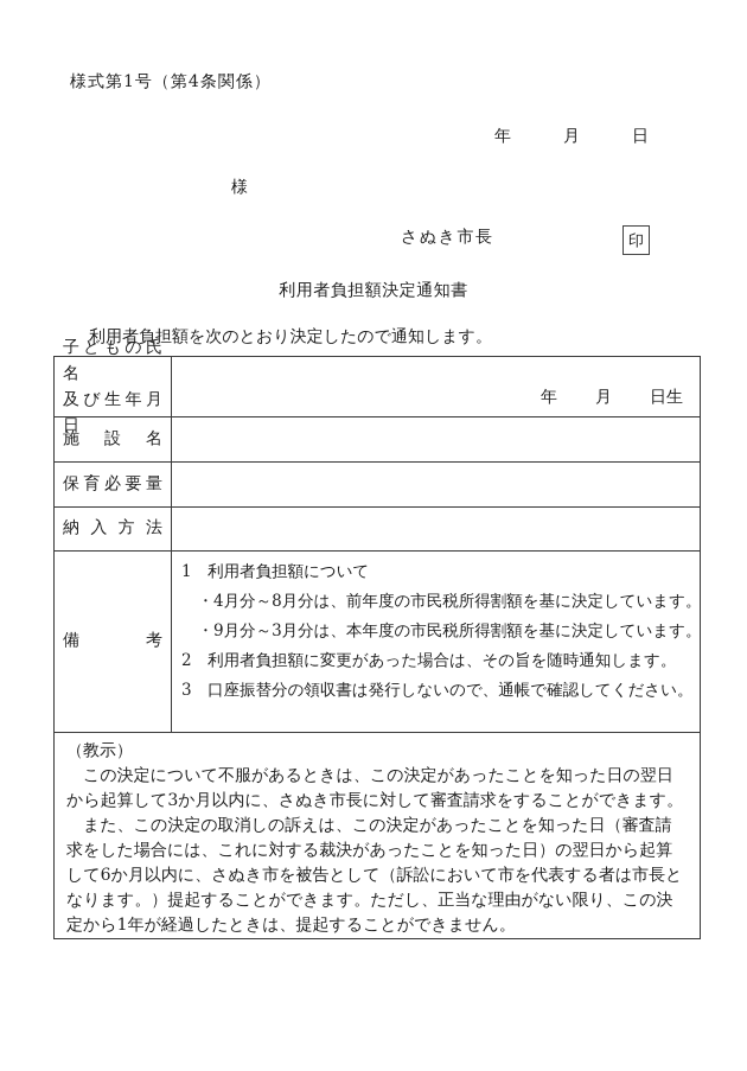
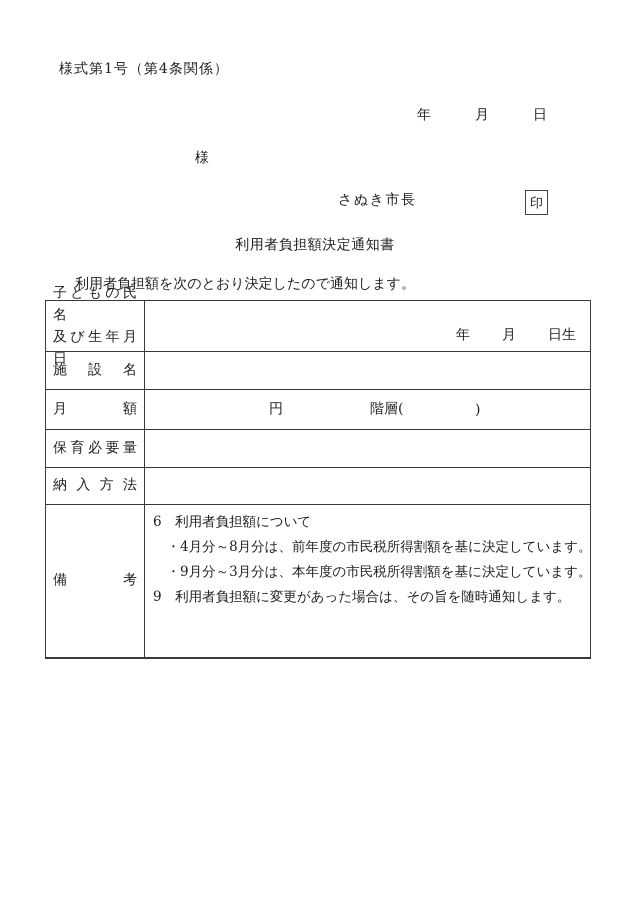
  様式第1号（第4条関係）
  年
  月
  日
  様
  さぬき市長
  印
  利用者負担額決定通知書
  利用者負担額を次のとおり決定したので通知します。
  子どもの氏名
  及び生年月日
  年
  月
  日生
  施設名
+ 月額
+ 円
+ 階層(
+ )
  保育必要量
  納入方法
  備考
- 1 利用者負担額について
+ 6 利用者負担額について
  ・4月分～8月分は、前年度の市民税所得割額を基に決定しています。
  ・9月分～3月分は、本年度の市民税所得割額を基に決定しています。
- 2 利用者負担額に変更があった場合は、その旨を随時通知します。
+ 9 利用者負担額に変更があった場合は、その旨を随時通知します。
- 3 口座振替分の領収書は発行しないので、通帳で確認してください。
- （教示）
- この決定について不服があるときは、この決定があったことを知った日の翌日から起算して3か月以内に、さぬき市長に対して審査請求をすることができます。
- また、この決定の取消しの訴えは、この決定があったことを知った日（審査請求をした場合には、これに対する裁決があったことを知った日）の翌日から起算して6か月以内に、さぬき市を被告として（訴訟において市を代表する者は市長となります。）提起することができます。ただし、正当な理由がない限り、この決定から1年が経過したときは、提起することができません。
